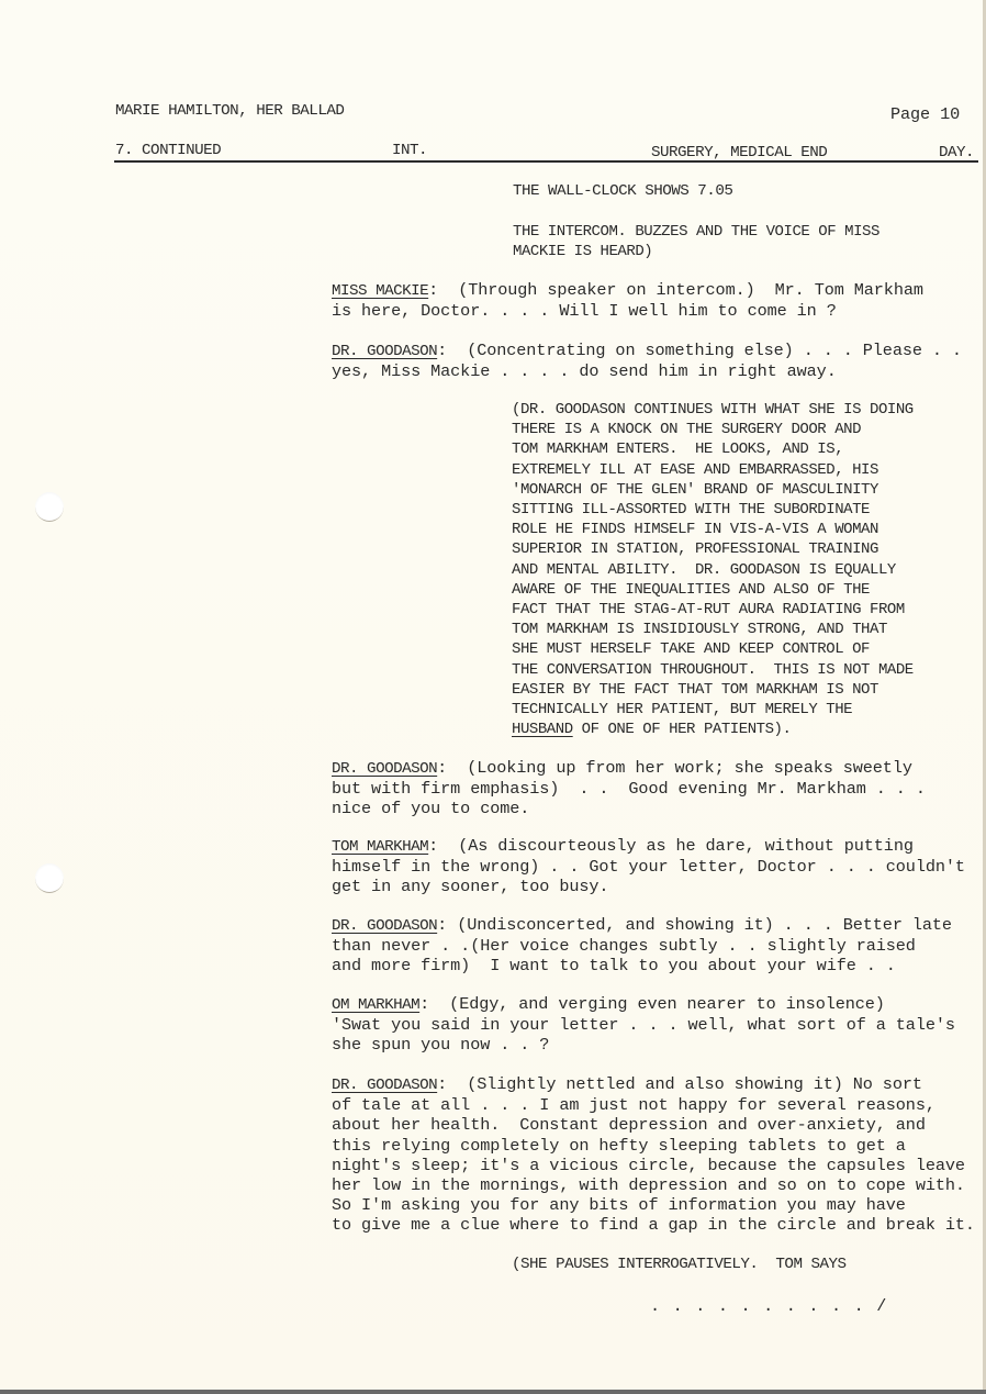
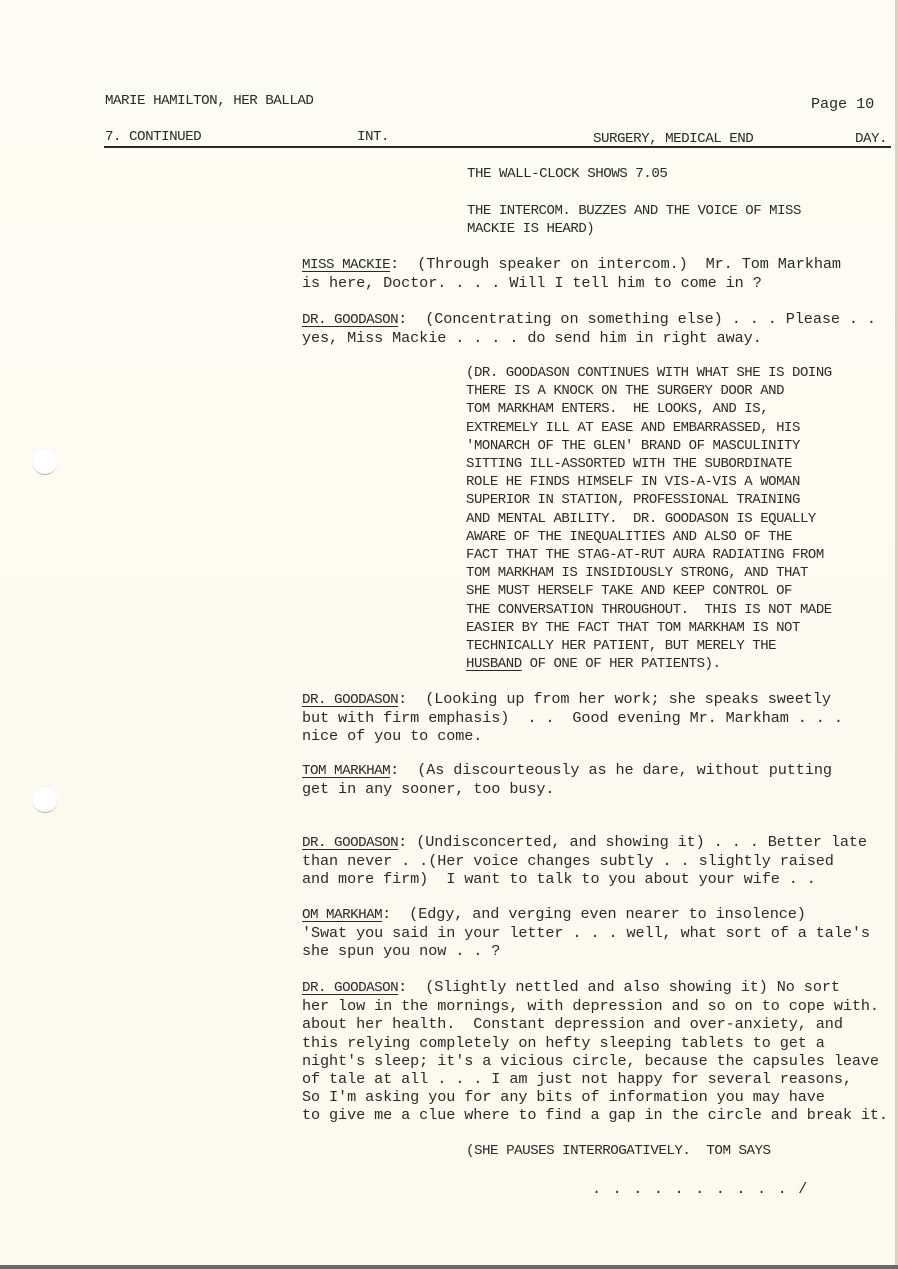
  MARIE HAMILTON, HER BALLAD
  Page 10
  7. CONTINUED
  INT.
  SURGERY, MEDICAL END
  DAY.
  THE WALL-CLOCK SHOWS 7.05
  THE INTERCOM. BUZZES AND THE VOICE OF MISS
  MACKIE IS HEARD)
  MISS MACKIE: (Through speaker on intercom.) Mr. Tom Markham
- is here, Doctor. . . . Will I well him to come in ?
+ is here, Doctor. . . . Will I tell him to come in ?
  DR. GOODASON: (Concentrating on something else) . . . Please . .
  yes, Miss Mackie . . . . do send him in right away.
  (DR. GOODASON CONTINUES WITH WHAT SHE IS DOING
  THERE IS A KNOCK ON THE SURGERY DOOR AND
  TOM MARKHAM ENTERS. HE LOOKS, AND IS,
  EXTREMELY ILL AT EASE AND EMBARRASSED, HIS
  'MONARCH OF THE GLEN' BRAND OF MASCULINITY
  SITTING ILL-ASSORTED WITH THE SUBORDINATE
  ROLE HE FINDS HIMSELF IN VIS-A-VIS A WOMAN
  SUPERIOR IN STATION, PROFESSIONAL TRAINING
  AND MENTAL ABILITY. DR. GOODASON IS EQUALLY
  AWARE OF THE INEQUALITIES AND ALSO OF THE
  FACT THAT THE STAG-AT-RUT AURA RADIATING FROM
  TOM MARKHAM IS INSIDIOUSLY STRONG, AND THAT
  SHE MUST HERSELF TAKE AND KEEP CONTROL OF
  THE CONVERSATION THROUGHOUT. THIS IS NOT MADE
  EASIER BY THE FACT THAT TOM MARKHAM IS NOT
  TECHNICALLY HER PATIENT, BUT MERELY THE
  HUSBAND OF ONE OF HER PATIENTS).
  DR. GOODASON: (Looking up from her work; she speaks sweetly
  but with firm emphasis) . . Good evening Mr. Markham . . .
  nice of you to come.
  TOM MARKHAM: (As discourteously as he dare, without putting
- himself in the wrong) . . Got your letter, Doctor . . . couldn't
  get in any sooner, too busy.
  DR. GOODASON: (Undisconcerted, and showing it) . . . Better late
  than never . .(Her voice changes subtly . . slightly raised
  and more firm) I want to talk to you about your wife . .
  OM MARKHAM: (Edgy, and verging even nearer to insolence)
  'Swat you said in your letter . . . well, what sort of a tale's
  she spun you now . . ?
  DR. GOODASON: (Slightly nettled and also showing it) No sort
- of tale at all . . . I am just not happy for several reasons,
+ her low in the mornings, with depression and so on to cope with.
  about her health. Constant depression and over-anxiety, and
  this relying completely on hefty sleeping tablets to get a
  night's sleep; it's a vicious circle, because the capsules leave
- her low in the mornings, with depression and so on to cope with.
+ of tale at all . . . I am just not happy for several reasons,
  So I'm asking you for any bits of information you may have
  to give me a clue where to find a gap in the circle and break it.
  (SHE PAUSES INTERROGATIVELY. TOM SAYS
  . . . . . . . . . . /
